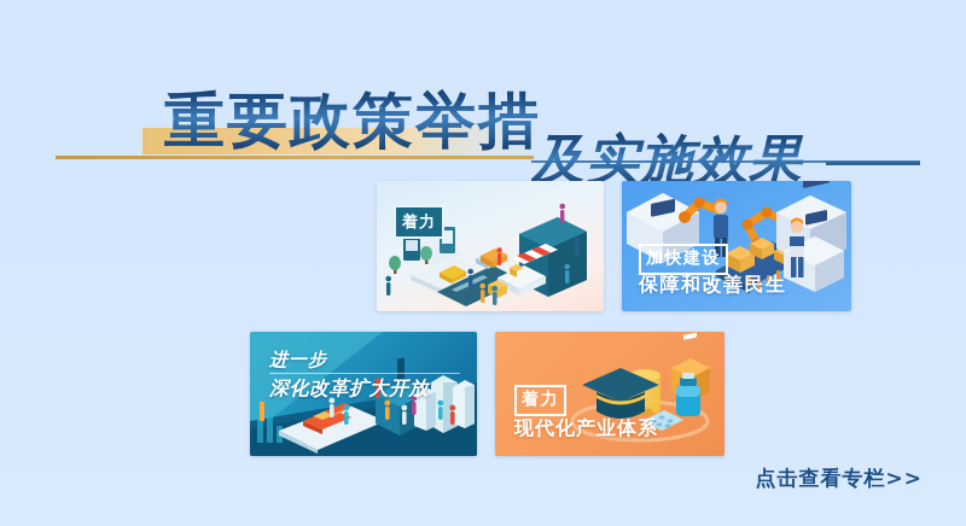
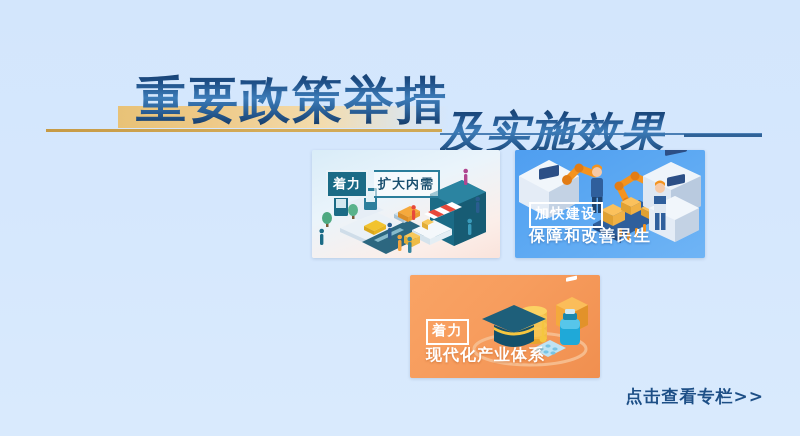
  重要政策举措
  及实施效果
  着力
+ 扩大内需
  加快建设
  保障和改善民生
- 进一步
- 深化改革扩大开放
  着力
  现代化产业体系
  点击查看专栏>>
